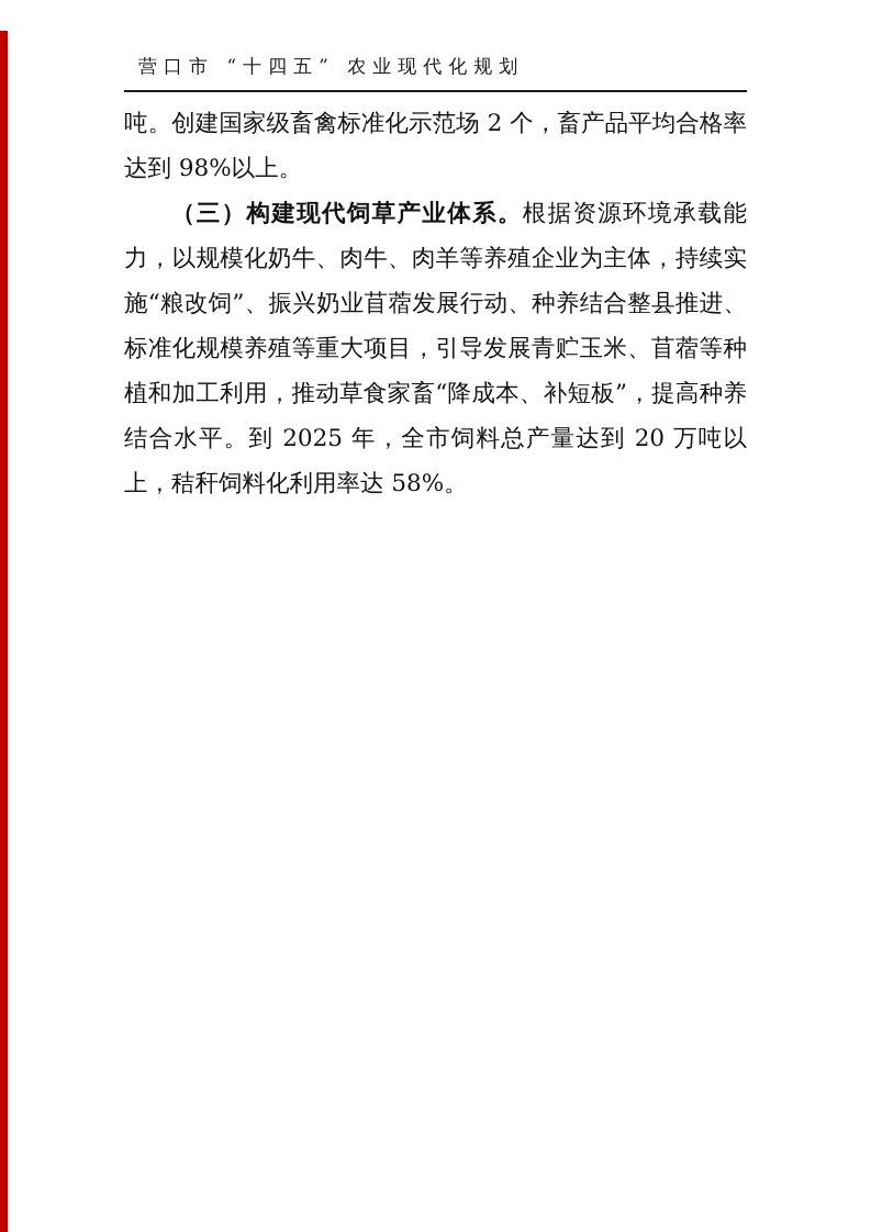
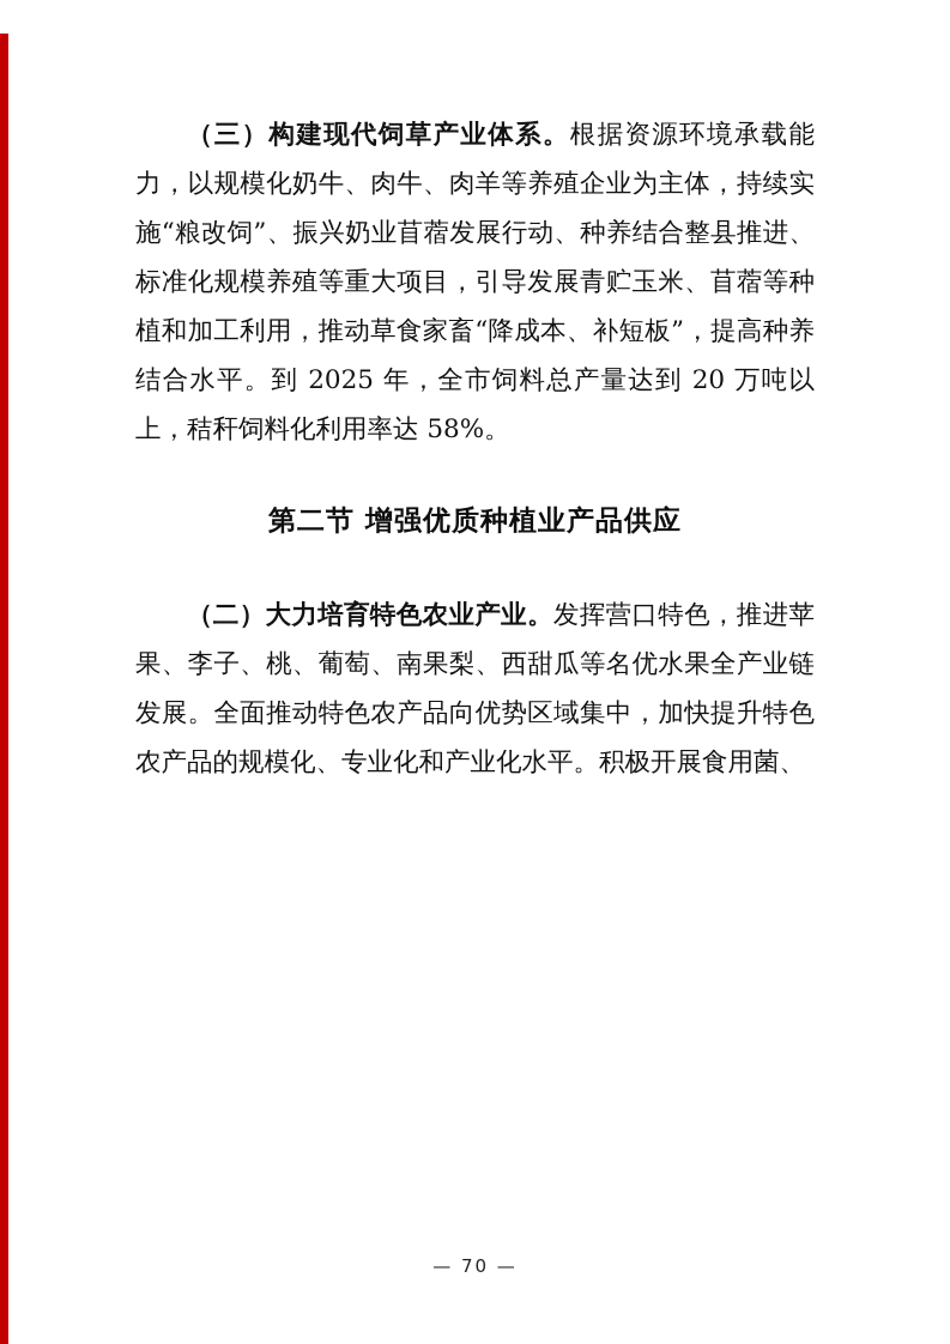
- 营口市 “十四五” 农业现代化规划
- 吨。创建国家级畜禽标准化示范场 2 个，畜产品平均合格率达到 98%以上。
  （三）构建现代饲草产业体系。根据资源环境承载能力，以规模化奶牛、肉牛、肉羊等养殖企业为主体，持续实施“粮改饲”、振兴奶业苜蓿发展行动、种养结合整县推进、标准化规模养殖等重大项目，引导发展青贮玉米、苜蓿等种植和加工利用，推动草食家畜“降成本、补短板”，提高种养结合水平。到 2025 年，全市饲料总产量达到 20 万吨以上，秸秆饲料化利用率达 58%。
+ 第二节 增强优质种植业产品供应
+ （二）大力培育特色农业产业。发挥营口特色，推进苹果、李子、桃、葡萄、南果梨、西甜瓜等名优水果全产业链发展。全面推动特色农产品向优势区域集中，加快提升特色农产品的规模化、专业化和产业化水平。积极开展食用菌、
+ — 70 —
